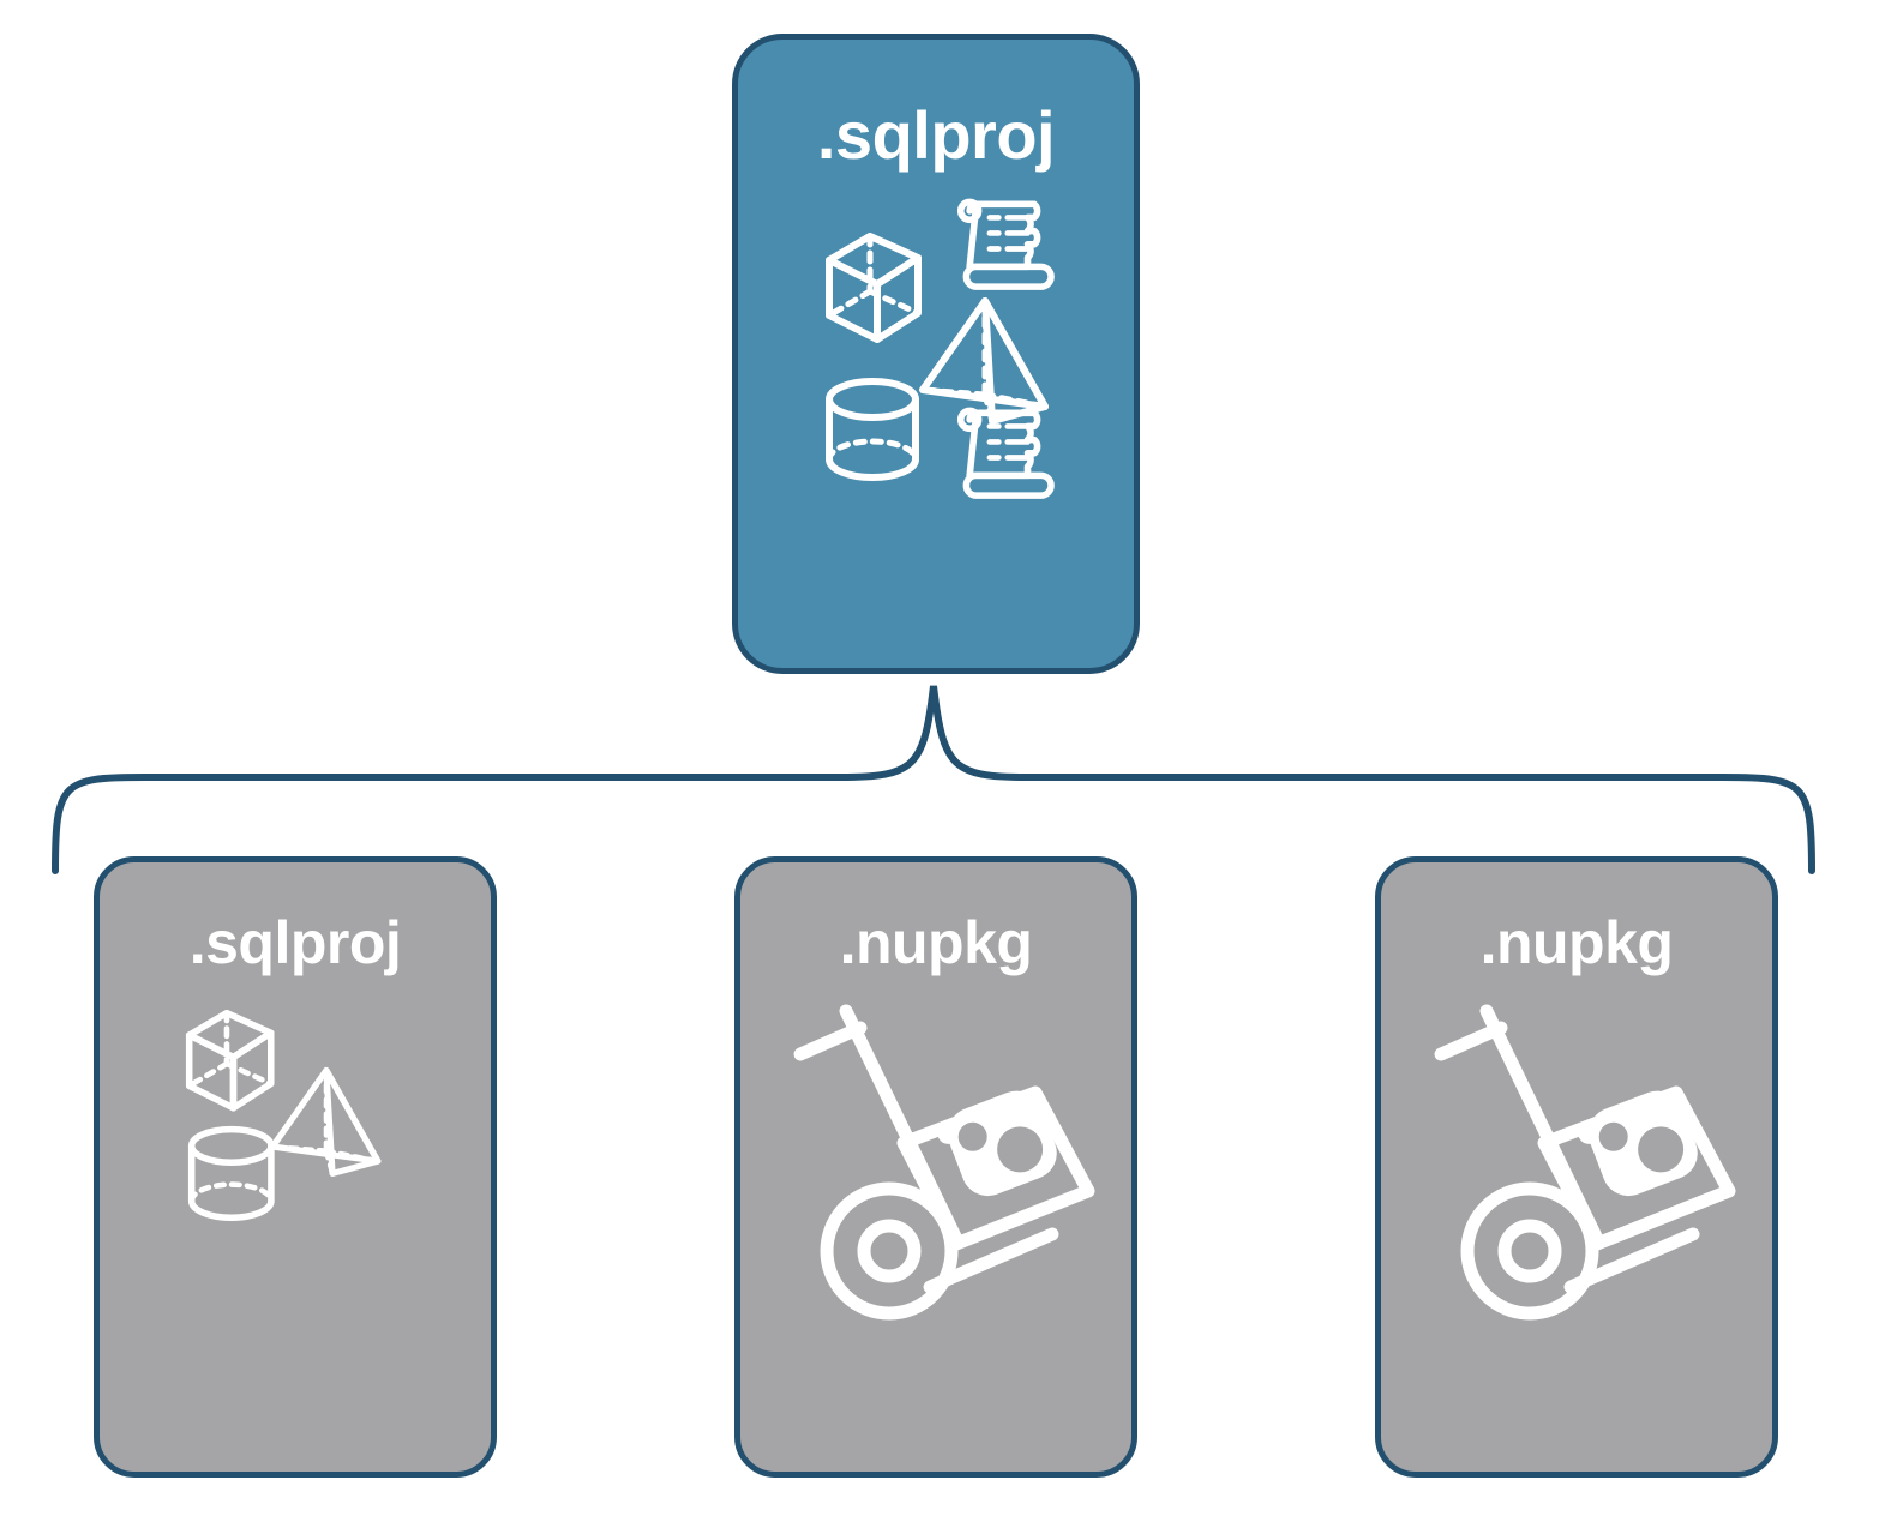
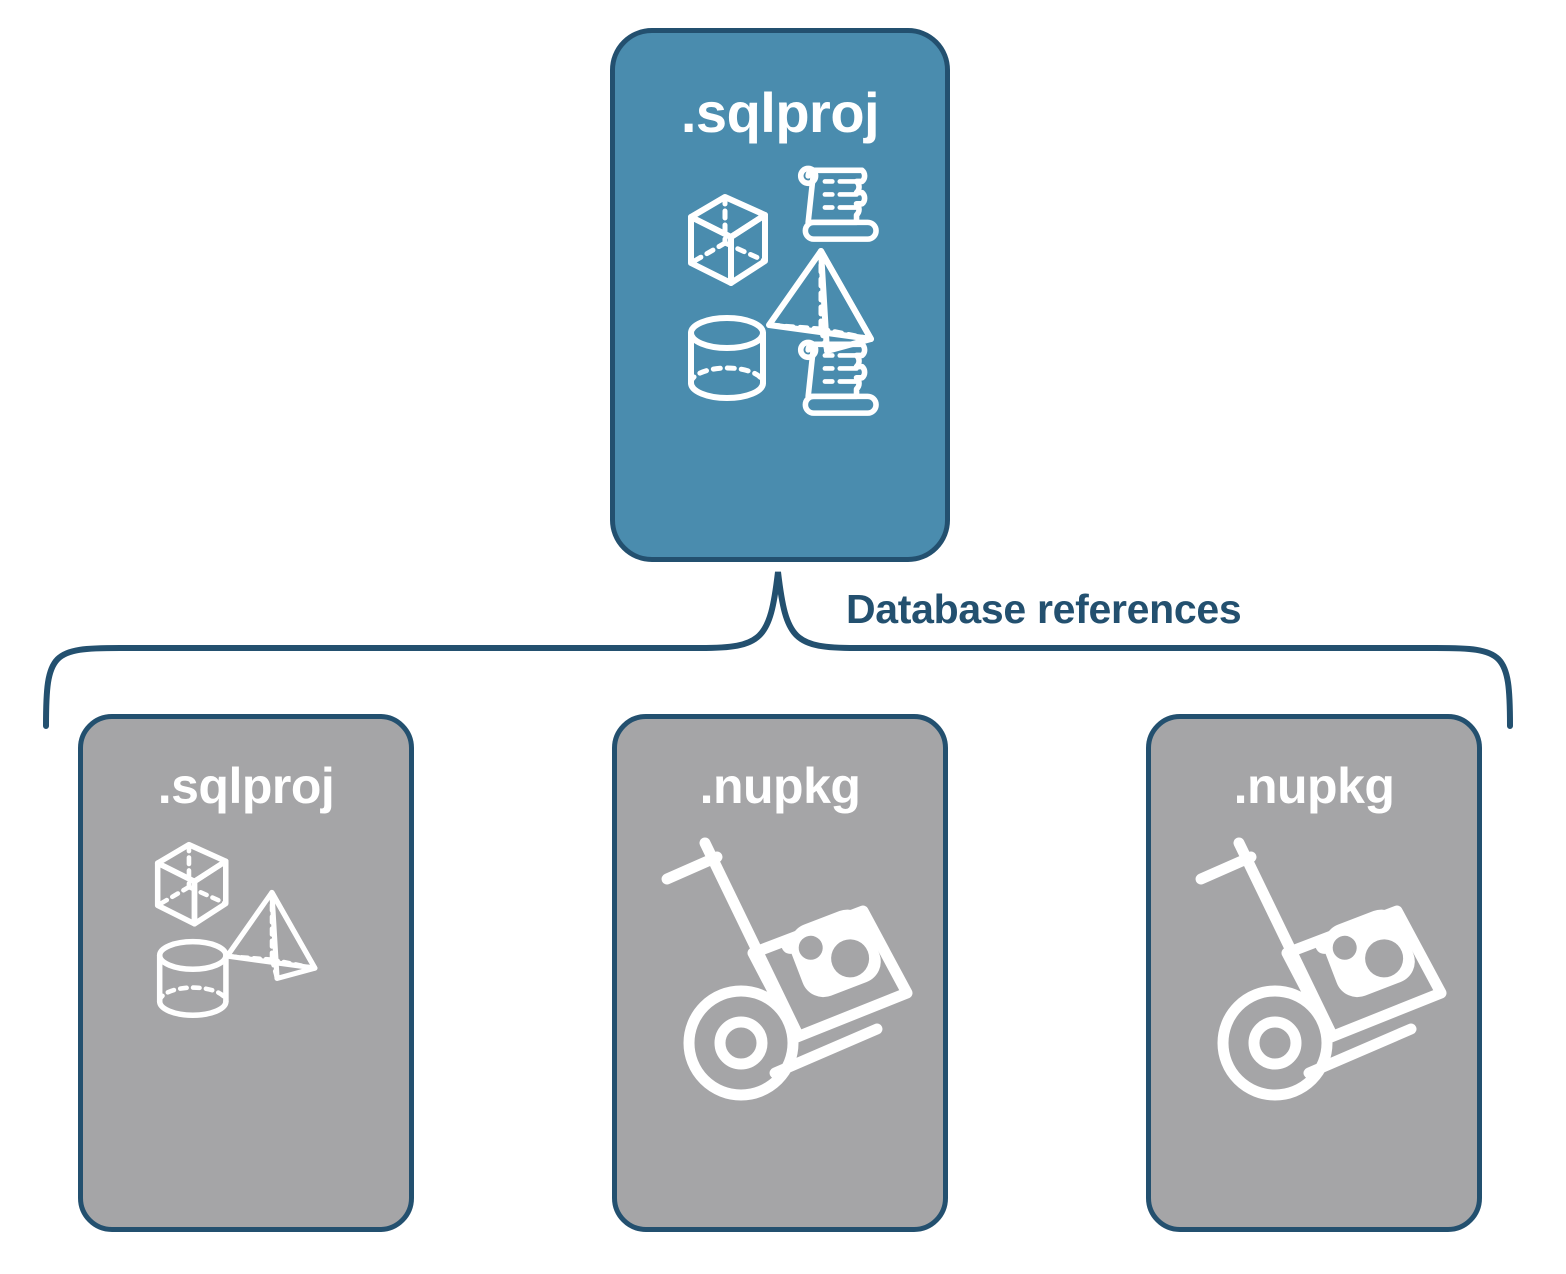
  .sqlproj
+ Database references
  .sqlproj
  .nupkg
  .nupkg
